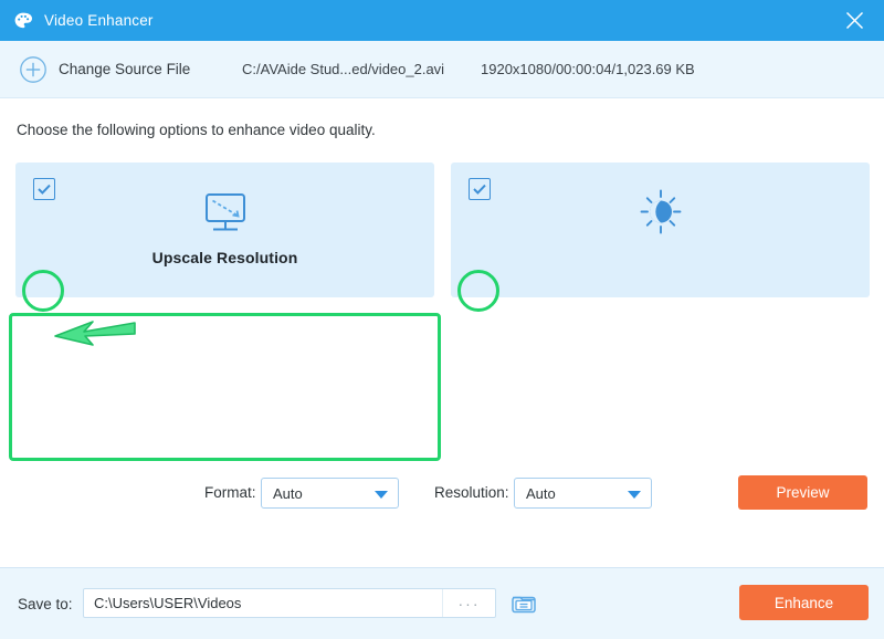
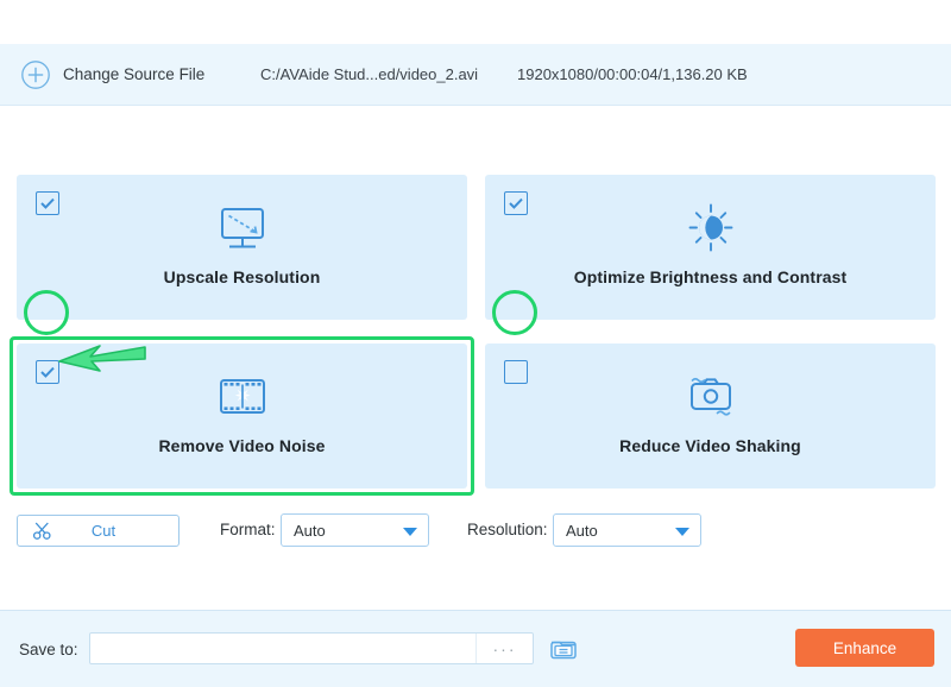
- Video Enhancer
  Change Source File
  C:/AVAide Stud...ed/video_2.avi
- 1920x1080/00:00:04/1,023.69 KB
+ 1920x1080/00:00:04/1,136.20 KB
- Choose the following options to enhance video quality.
  Upscale Resolution
+ Optimize Brightness and Contrast
+ Remove Video Noise
+ Reduce Video Shaking
+ Cut
  Format:
  Auto
  Resolution:
  Auto
- Preview
  Save to:
- C:\Users\USER\Videos
  ···
  Enhance
